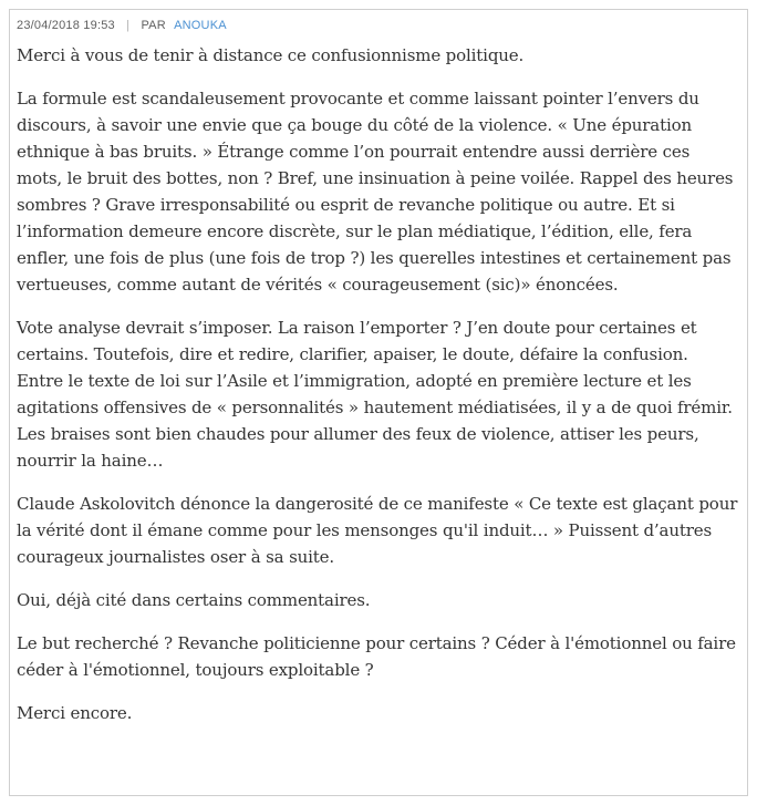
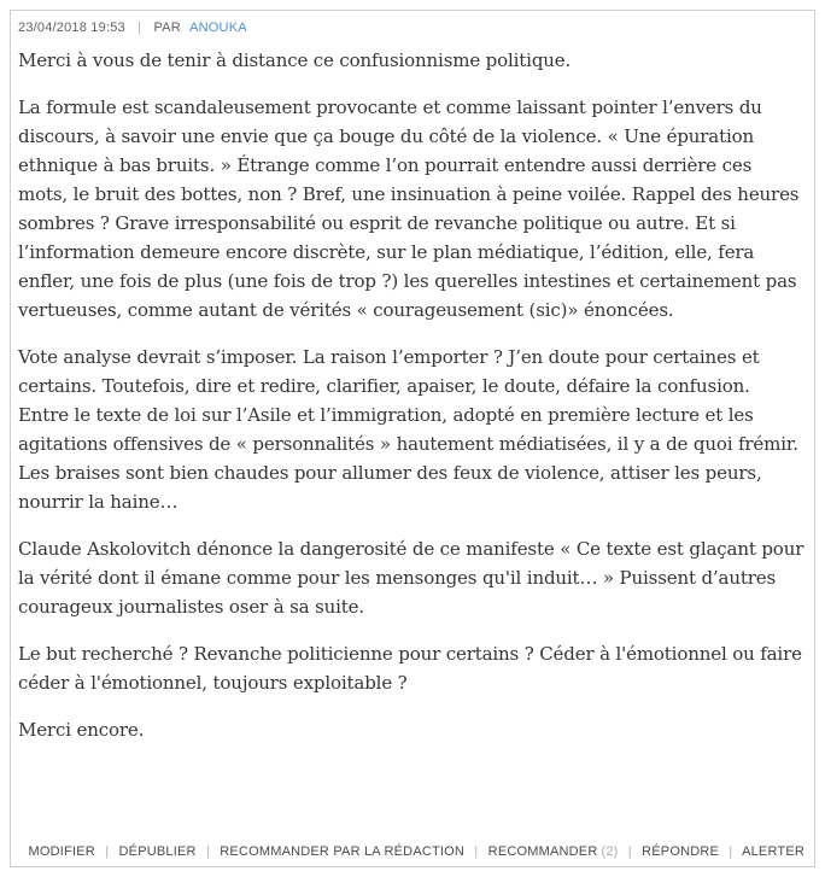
  23/04/2018 19:53 | PAR ANOUKA
  Merci à vous de tenir à distance ce confusionnisme politique.
  La formule est scandaleusement provocante et comme laissant pointer l’envers du discours, à savoir une envie que ça bouge du côté de la violence. « Une épuration ethnique à bas bruits. » Étrange comme l’on pourrait entendre aussi derrière ces mots, le bruit des bottes, non ? Bref, une insinuation à peine voilée. Rappel des heures sombres ? Grave irresponsabilité ou esprit de revanche politique ou autre. Et si l’information demeure encore discrète, sur le plan médiatique, l’édition, elle, fera enfler, une fois de plus (une fois de trop ?) les querelles intestines et certainement pas vertueuses, comme autant de vérités « courageusement (sic)» énoncées.
  Vote analyse devrait s’imposer. La raison l’emporter ? J’en doute pour certaines et certains. Toutefois, dire et redire, clarifier, apaiser, le doute, défaire la confusion. Entre le texte de loi sur l’Asile et l’immigration, adopté en première lecture et les agitations offensives de « personnalités » hautement médiatisées, il y a de quoi frémir. Les braises sont bien chaudes pour allumer des feux de violence, attiser les peurs, nourrir la haine…
  Claude Askolovitch dénonce la dangerosité de ce manifeste « Ce texte est glaçant pour la vérité dont il émane comme pour les mensonges qu'il induit… » Puissent d’autres courageux journalistes oser à sa suite.
- Oui, déjà cité dans certains commentaires.
  Le but recherché ? Revanche politicienne pour certains ? Céder à l'émotionnel ou faire céder à l'émotionnel, toujours exploitable ?
  Merci encore.
+ MODIFIER | DÉPUBLIER | RECOMMANDER PAR LA RÉDACTION | RECOMMANDER (2) | RÉPONDRE | ALERTER
